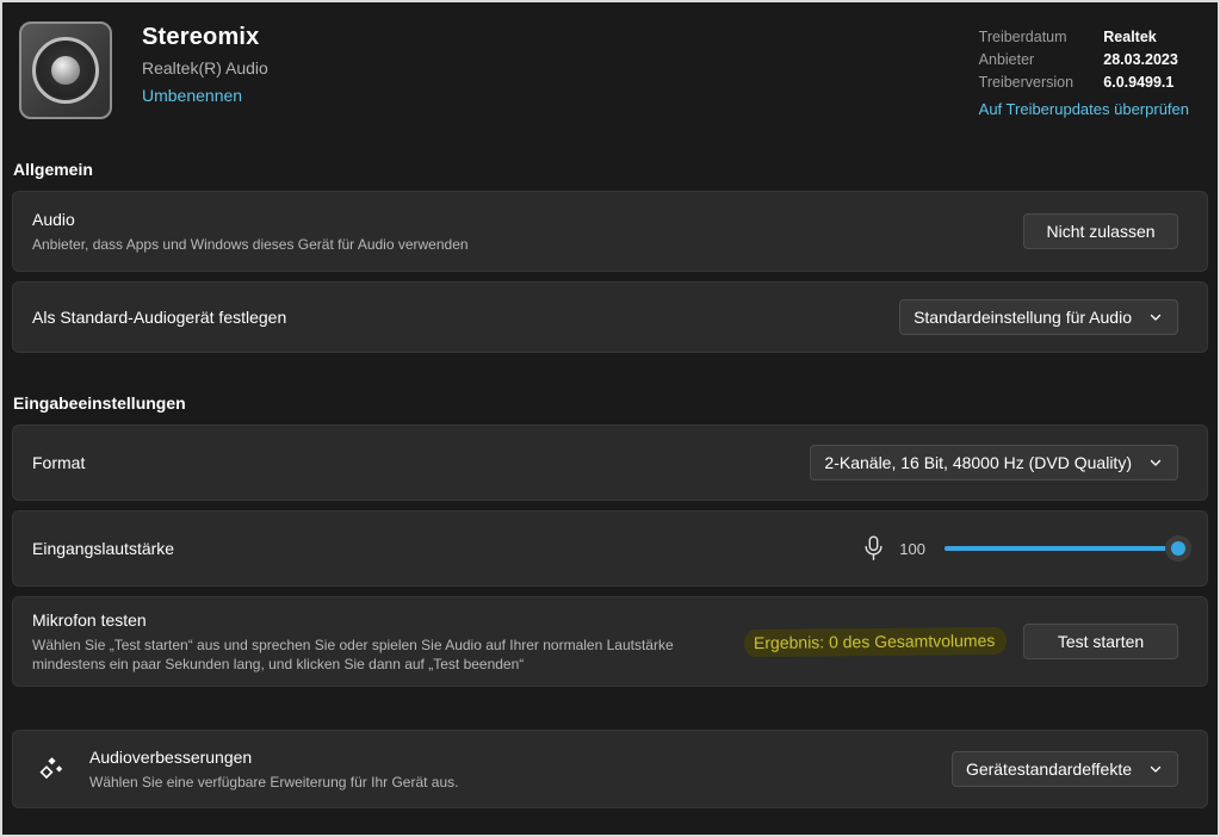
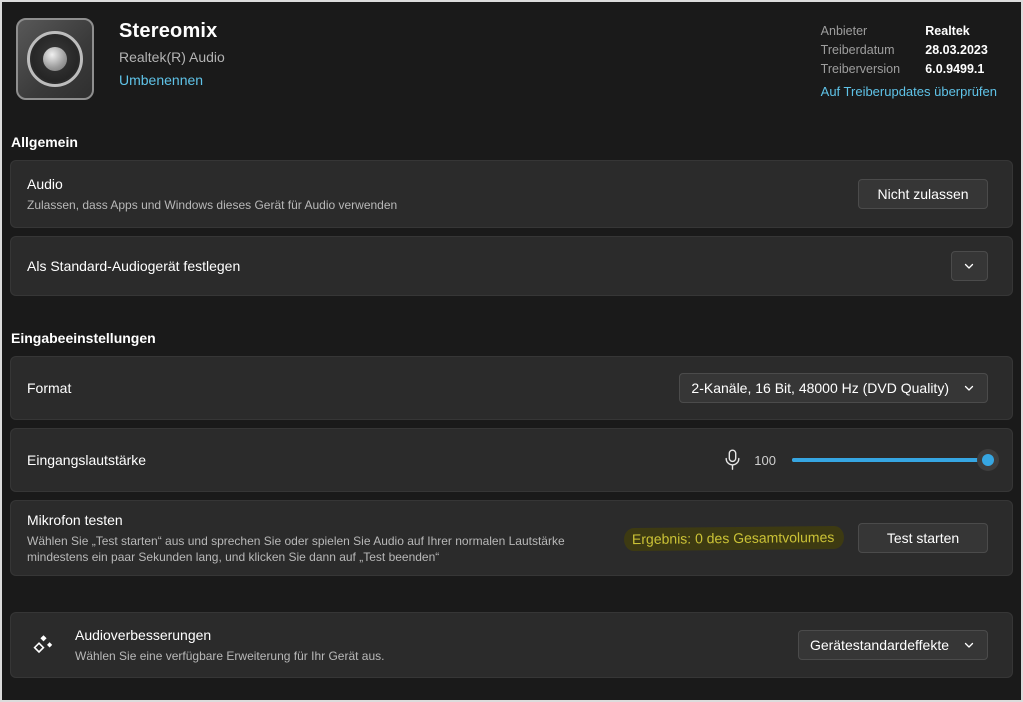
  Stereomix
  Realtek(R) Audio
  Umbenennen
- Treiberdatum
+ Anbieter
  Realtek
- Anbieter
+ Treiberdatum
  28.03.2023
  Treiberversion
  6.0.9499.1
  Auf Treiberupdates überprüfen
  Allgemein
  Audio
- Anbieter, dass Apps und Windows dieses Gerät für Audio verwenden
+ Zulassen, dass Apps und Windows dieses Gerät für Audio verwenden
  Nicht zulassen
  Als Standard-Audiogerät festlegen
- Standardeinstellung für Audio
  Eingabeeinstellungen
  Format
  2-Kanäle, 16 Bit, 48000 Hz (DVD Quality)
  Eingangslautstärke
  100
  Mikrofon testen
  Wählen Sie „Test starten“ aus und sprechen Sie oder spielen Sie Audio auf Ihrer normalen Lautstärke mindestens ein paar Sekunden lang, und klicken Sie dann auf „Test beenden“
  Ergebnis: 0 des Gesamtvolumes
  Test starten
  Audioverbesserungen
  Wählen Sie eine verfügbare Erweiterung für Ihr Gerät aus.
  Gerätestandardeffekte
